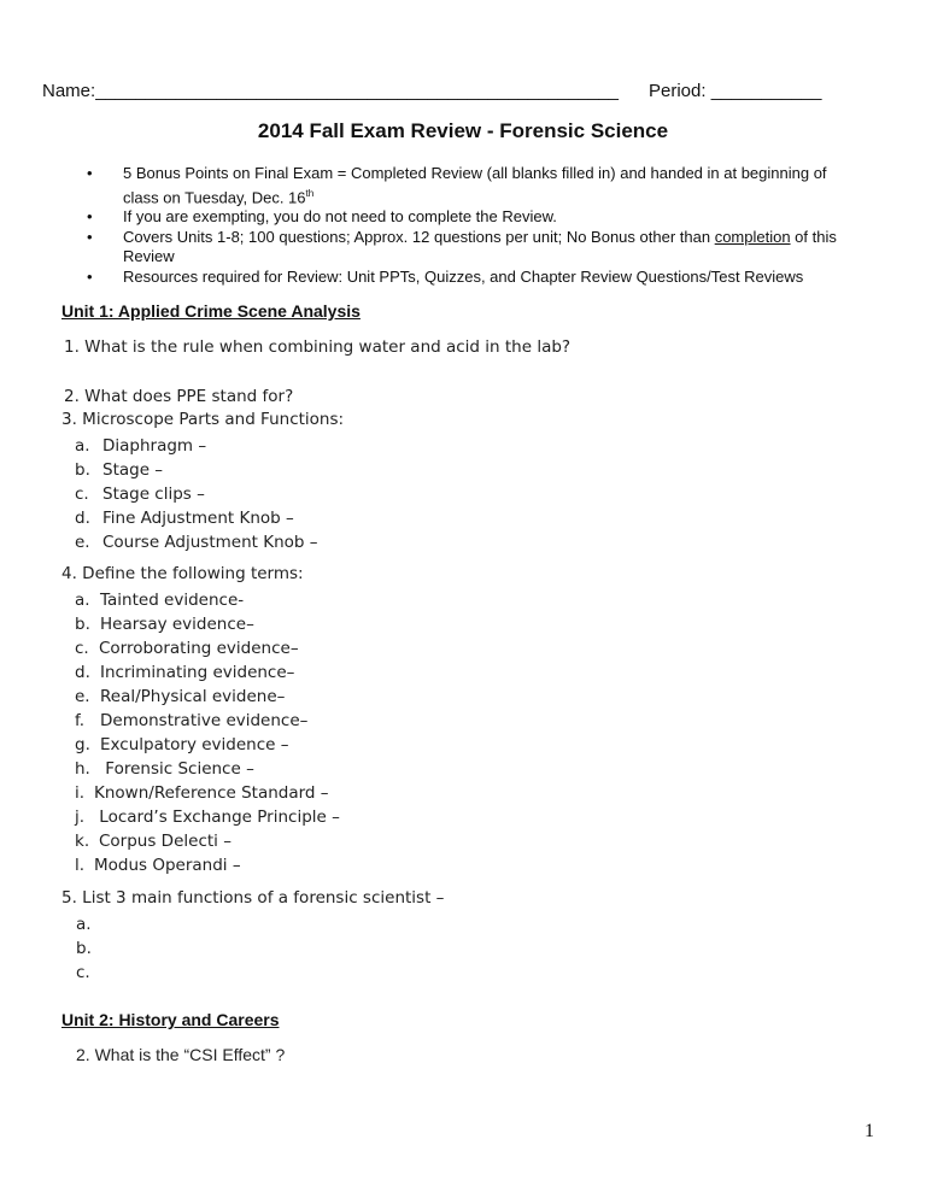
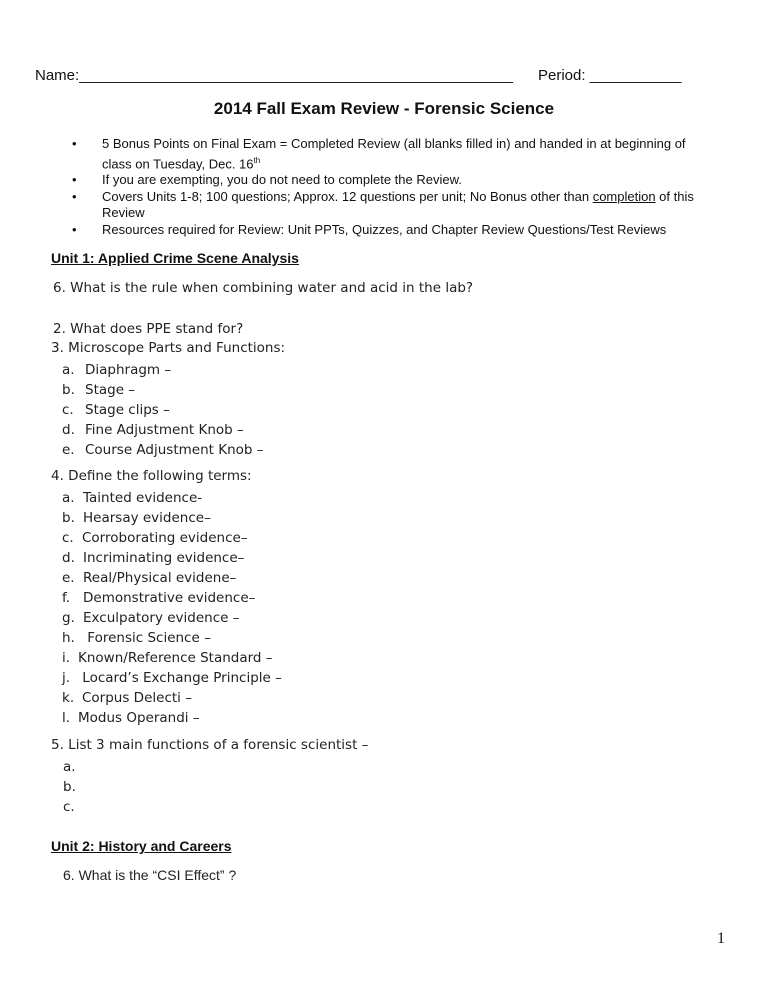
  Name:____________________________________________________
  Period: ___________
  2014 Fall Exam Review - Forensic Science
  •
  5 Bonus Points on Final Exam = Completed Review (all blanks filled in) and handed in at beginning of
  class on Tuesday, Dec. 16th
  •
  If you are exempting, you do not need to complete the Review.
  •
  Covers Units 1-8; 100 questions; Approx. 12 questions per unit; No Bonus other than completion of this
  Review
  •
  Resources required for Review: Unit PPTs, Quizzes, and Chapter Review Questions/Test Reviews
  Unit 1: Applied Crime Scene Analysis
- 1. What is the rule when combining water and acid in the lab?
+ 6. What is the rule when combining water and acid in the lab?
  2. What does PPE stand for?
  3. Microscope Parts and Functions:
  a. Diaphragm –
  b. Stage –
  c. Stage clips –
  d. Fine Adjustment Knob –
  e. Course Adjustment Knob –
  4. Define the following terms:
  a. Tainted evidence-
  b. Hearsay evidence–
  c. Corroborating evidence–
  d. Incriminating evidence–
  e. Real/Physical evidene–
  f. Demonstrative evidence–
  g. Exculpatory evidence –
  h. Forensic Science –
  i. Known/Reference Standard –
  j. Locard’s Exchange Principle –
  k. Corpus Delecti –
  l. Modus Operandi –
  5. List 3 main functions of a forensic scientist –
  a.
  b.
  c.
  Unit 2: History and Careers
- 2. What is the “CSI Effect” ?
+ 6. What is the “CSI Effect” ?
  1
